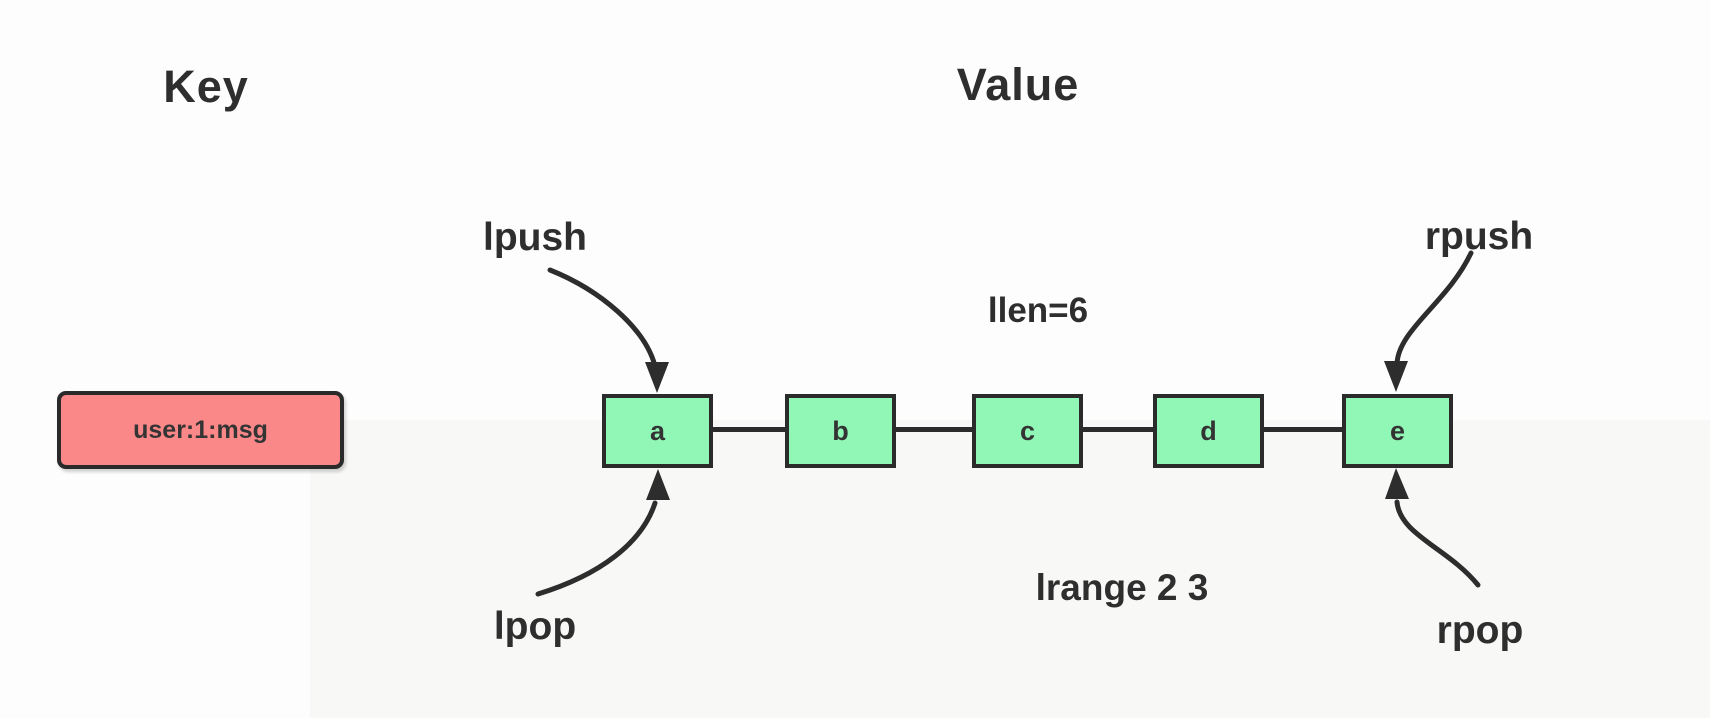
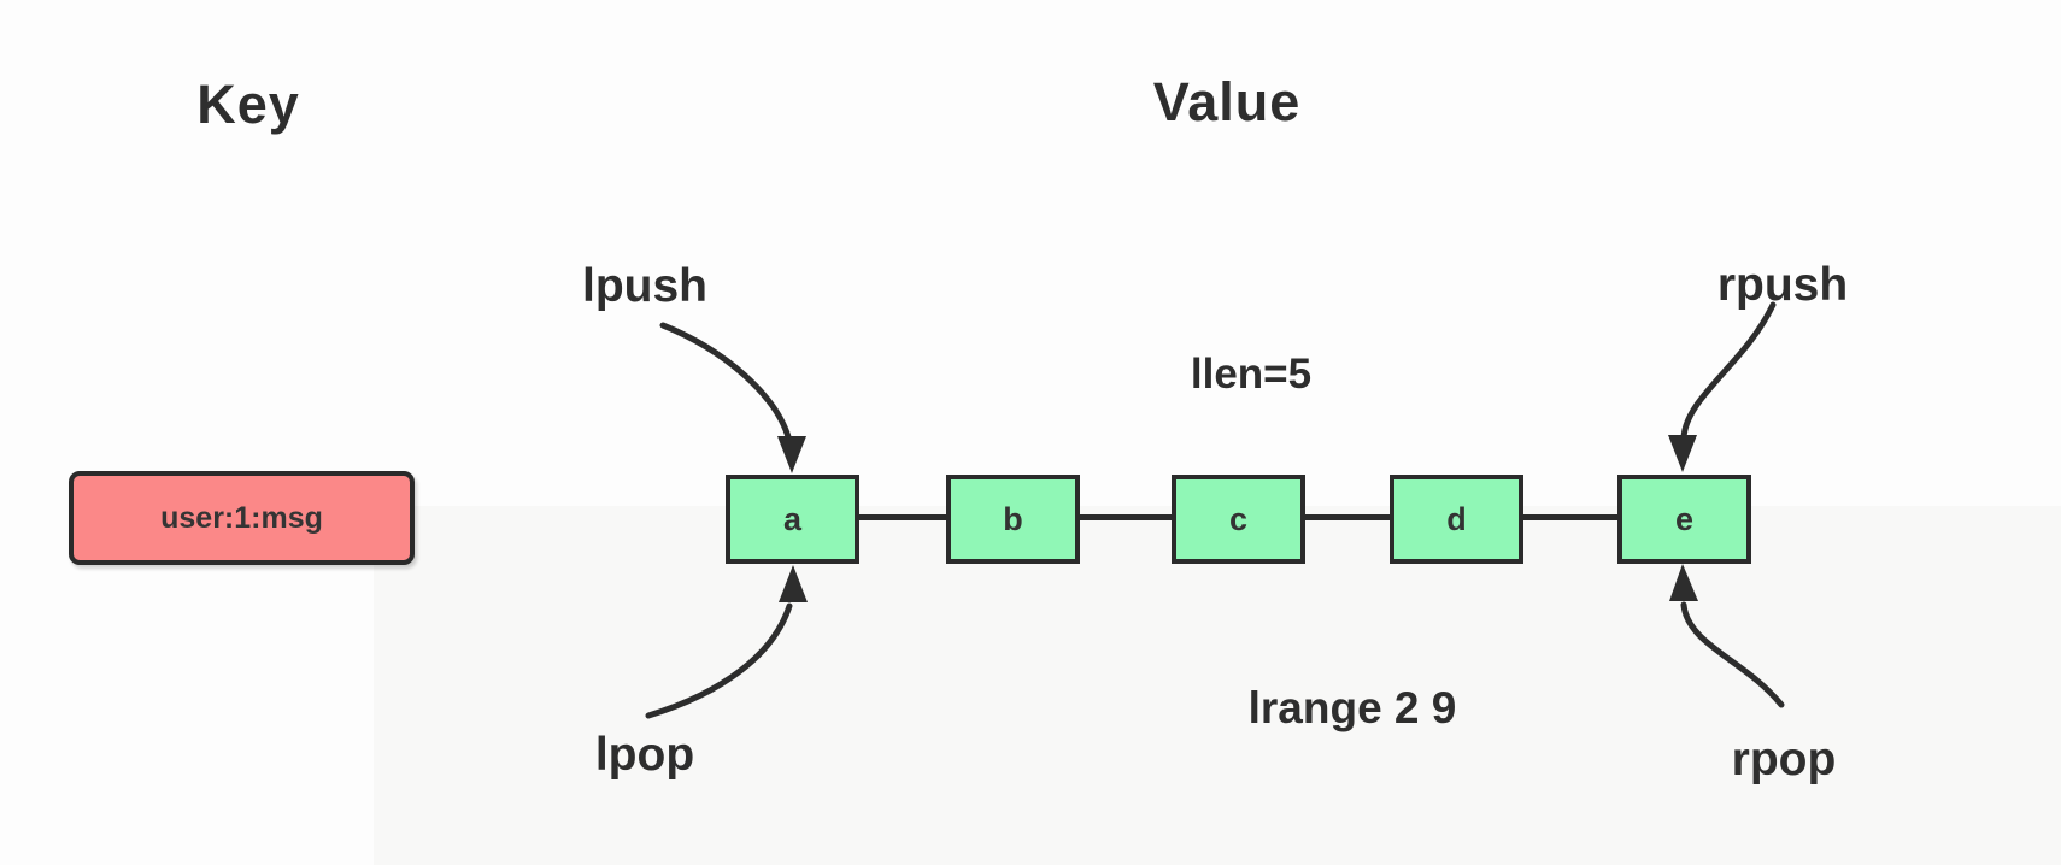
  Key
  Value
  user:1:msg
  a
  b
  c
  d
  e
- llen=6
+ llen=5
- lrange 2 3
+ lrange 2 9
  lpush
  lpop
  rpush
  rpop
